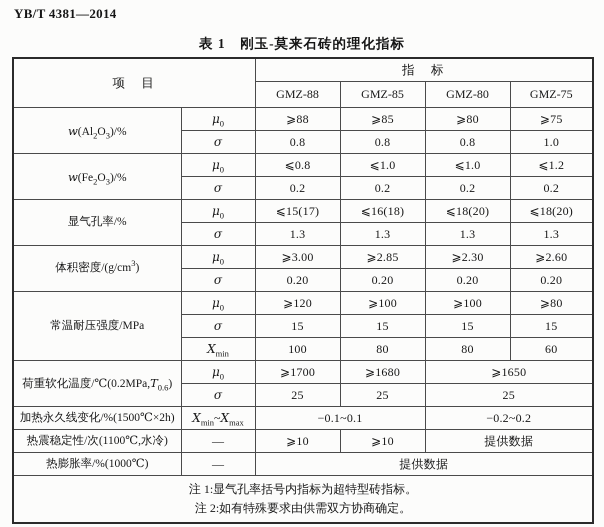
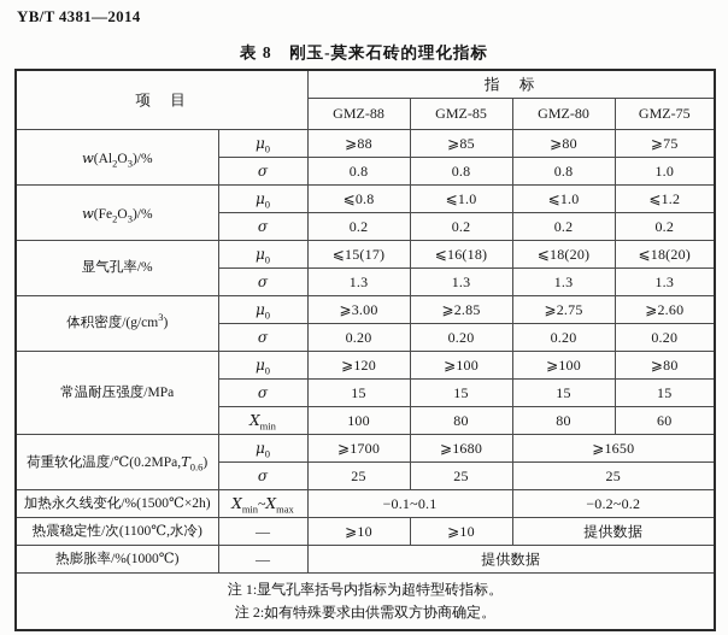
  YB/T 4381—2014
- 表 1 刚玉-莫来石砖的理化指标
+ 表 8 刚玉-莫来石砖的理化指标
  项 目	指 标
  GMZ-88	GMZ-85	GMZ-80	GMZ-75
  w(Al2O3)/%	μ0	⩾88	⩾85	⩾80	⩾75
  σ	0.8	0.8	0.8	1.0
  w(Fe2O3)/%	μ0	⩽0.8	⩽1.0	⩽1.0	⩽1.2
  σ	0.2	0.2	0.2	0.2
  显气孔率/%	μ0	⩽15(17)	⩽16(18)	⩽18(20)	⩽18(20)
  σ	1.3	1.3	1.3	1.3
- 体积密度/(g/cm3)	μ0	⩾3.00	⩾2.85	⩾2.30	⩾2.60
+ 体积密度/(g/cm3)	μ0	⩾3.00	⩾2.85	⩾2.75	⩾2.60
  σ	0.20	0.20	0.20	0.20
  常温耐压强度/MPa	μ0	⩾120	⩾100	⩾100	⩾80
  σ	15	15	15	15
  Xmin	100	80	80	60
  荷重软化温度/℃(0.2MPa,T0.6)	μ0	⩾1700	⩾1680	⩾1650
  σ	25	25	25
  加热永久线变化/%(1500℃×2h)	Xmin~Xmax	−0.1~0.1	−0.2~0.2
  热震稳定性/次(1100℃,水冷)	—	⩾10	⩾10	提供数据
  热膨胀率/%(1000℃)	—	提供数据
  注 1:显气孔率括号内指标为超特型砖指标。 注 2:如有特殊要求由供需双方协商确定。
